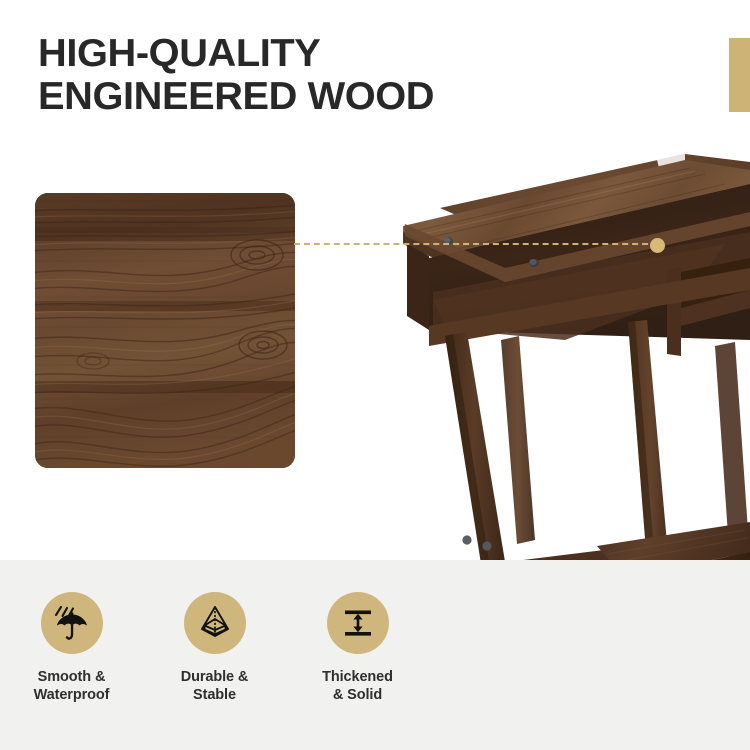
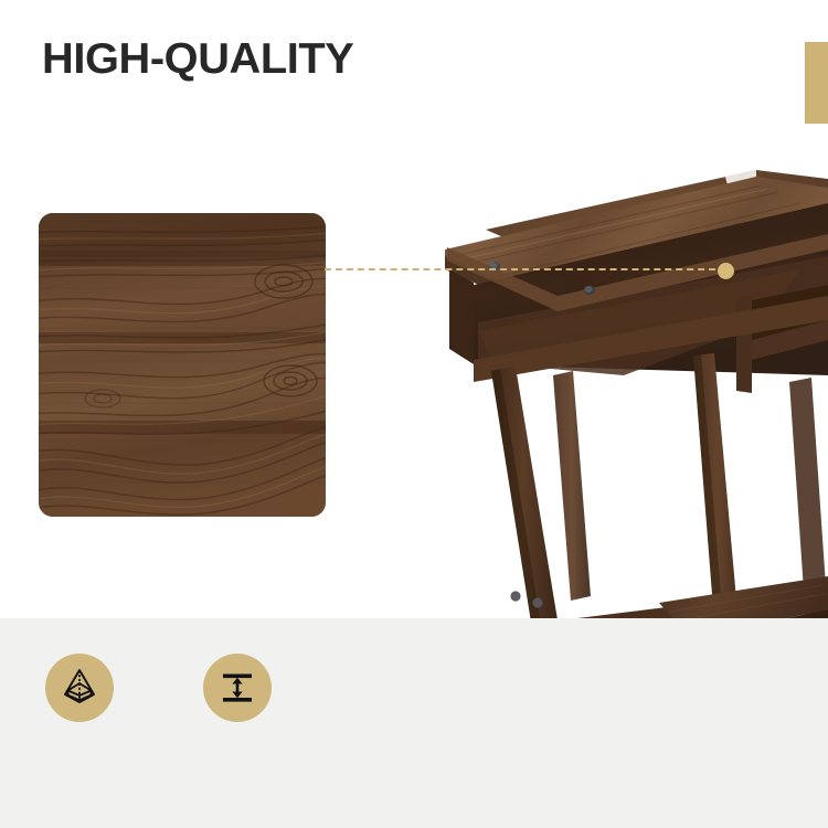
  HIGH-QUALITY
- ENGINEERED WOOD
- Smooth &
- Waterproof
- Durable &
- Stable
- Thickened
- & Solid
